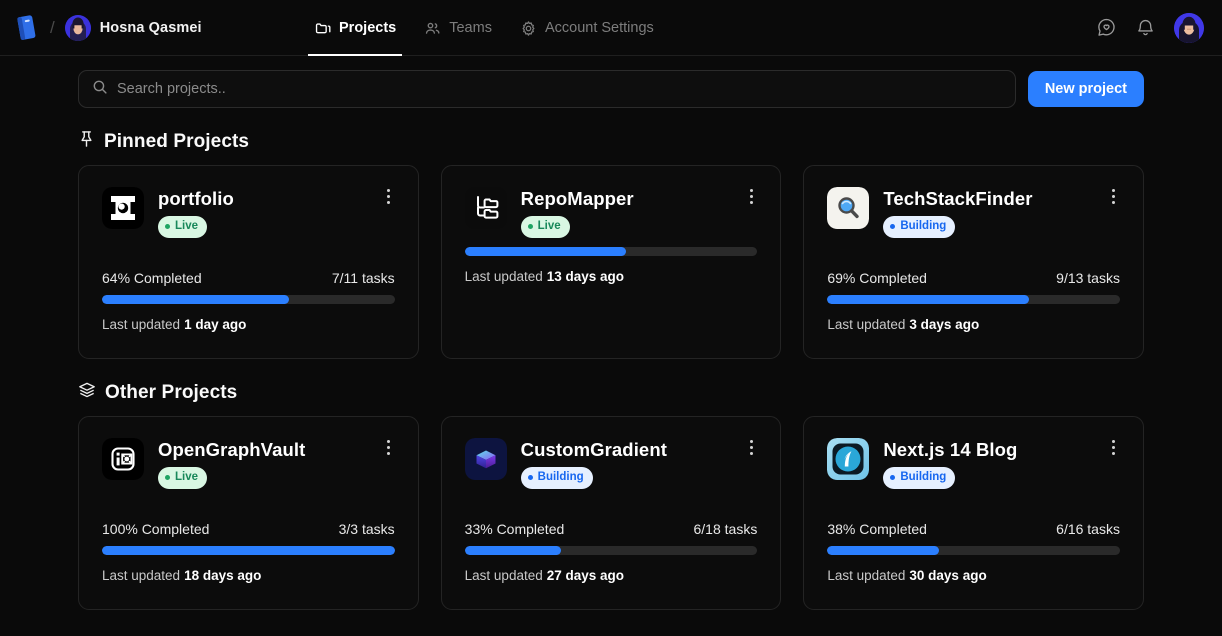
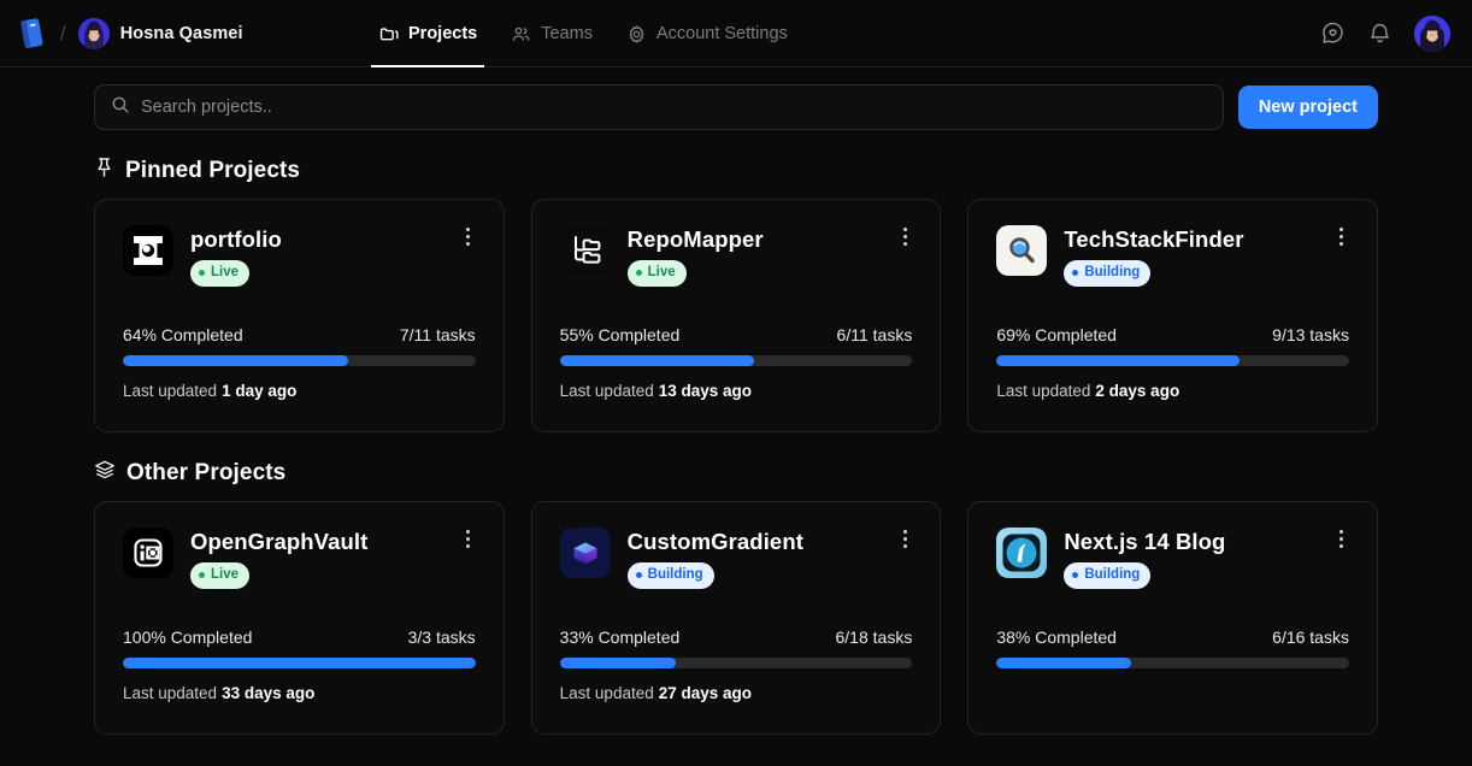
  /
  Hosna Qasmei
  Projects
  Teams
  Account Settings
  Search projects..
  New project
  Pinned Projects
  portfolio
  Live
  64% Completed
  7/11 tasks
  Last updated 1 day ago
  RepoMapper
  Live
+ 55% Completed
+ 6/11 tasks
  Last updated 13 days ago
  TechStackFinder
  Building
  69% Completed
  9/13 tasks
- Last updated 3 days ago
+ Last updated 2 days ago
  Other Projects
  OpenGraphVault
  Live
  100% Completed
  3/3 tasks
- Last updated 18 days ago
+ Last updated 33 days ago
  CustomGradient
  Building
  33% Completed
  6/18 tasks
  Last updated 27 days ago
  Next.js 14 Blog
  Building
  38% Completed
  6/16 tasks
- Last updated 30 days ago
